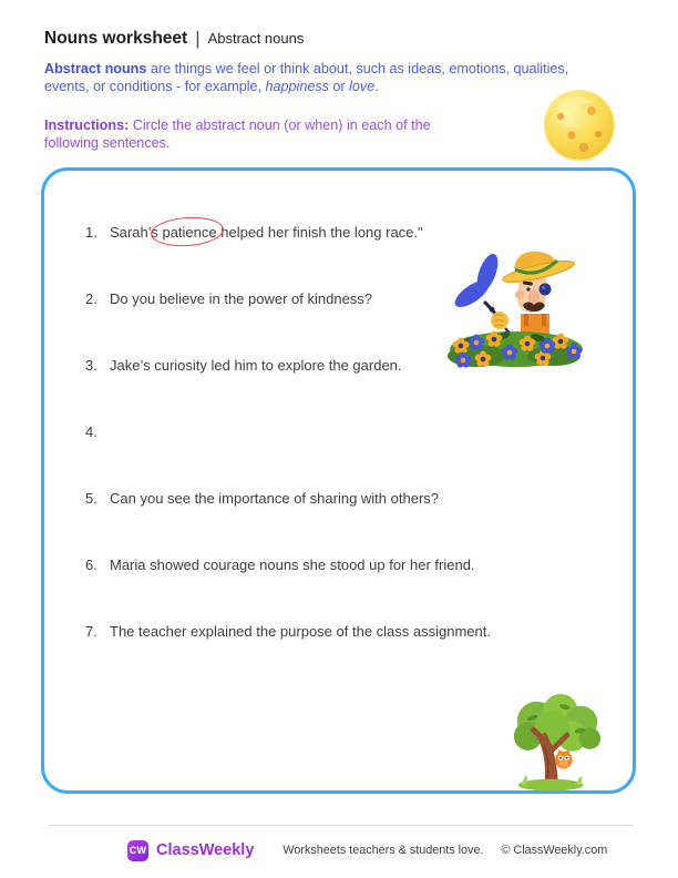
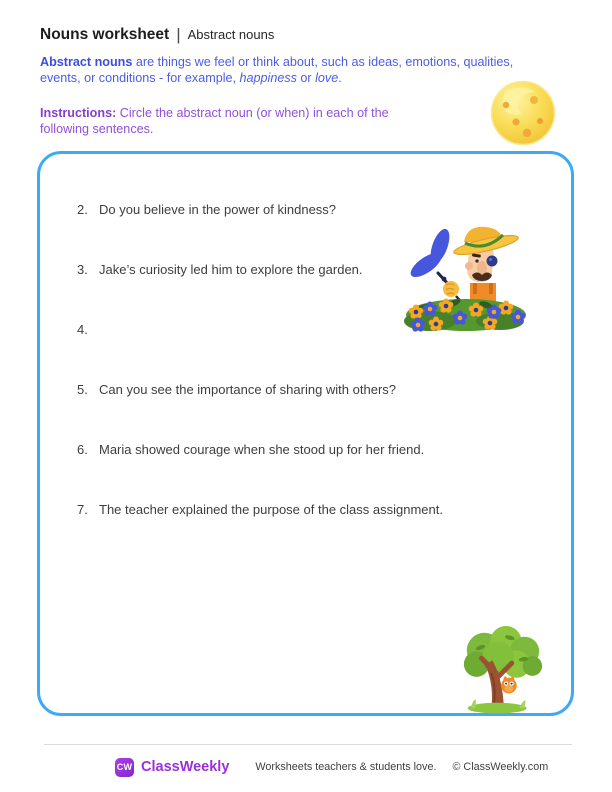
  Nouns worksheet | Abstract nouns
  Abstract nouns are things we feel or think about, such as ideas, emotions, qualities, events, or conditions - for example, happiness or love.
  Instructions: Circle the abstract noun (or when) in each of the following sentences.
- 1.
- Sarah’s patience helped her finish the long race."
  2.
  Do you believe in the power of kindness?
  3.
  Jake’s curiosity led him to explore the garden.
  4.
  5.
  Can you see the importance of sharing with others?
  6.
- Maria showed courage nouns she stood up for her friend.
+ Maria showed courage when she stood up for her friend.
  7.
  The teacher explained the purpose of the class assignment.
  CW
  ClassWeekly
  Worksheets teachers & students love.
  © ClassWeekly.com
